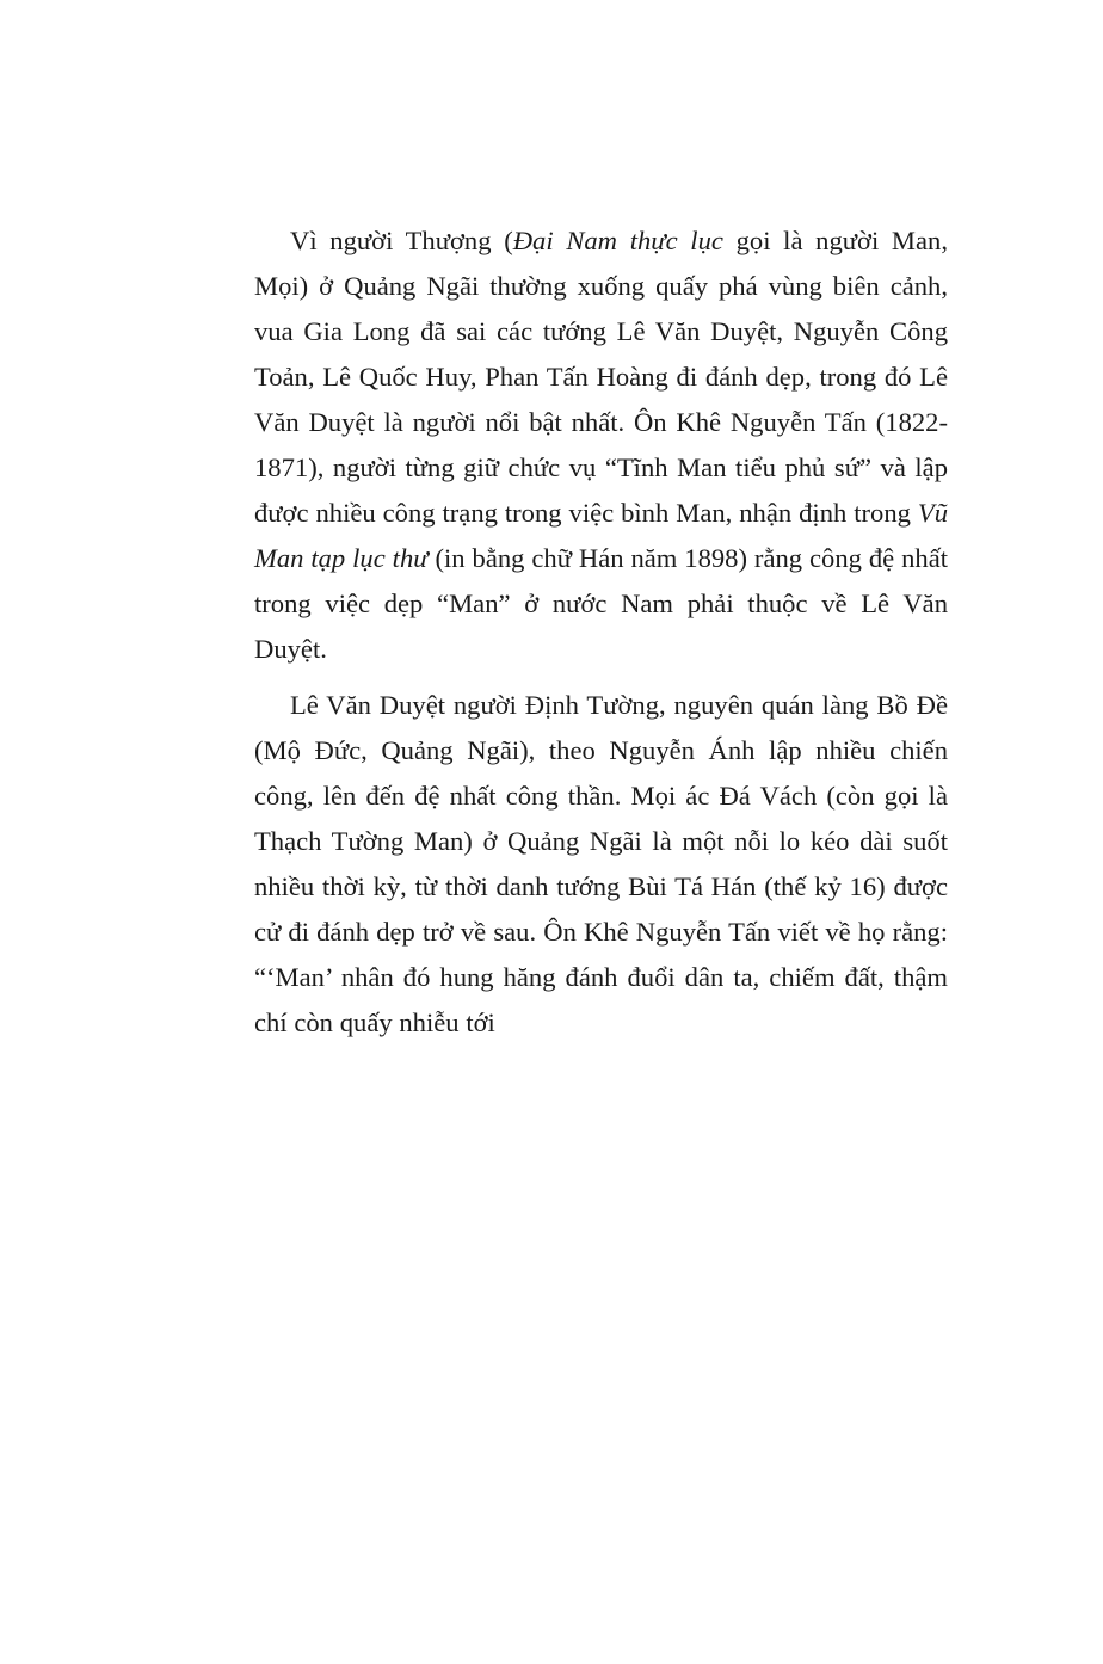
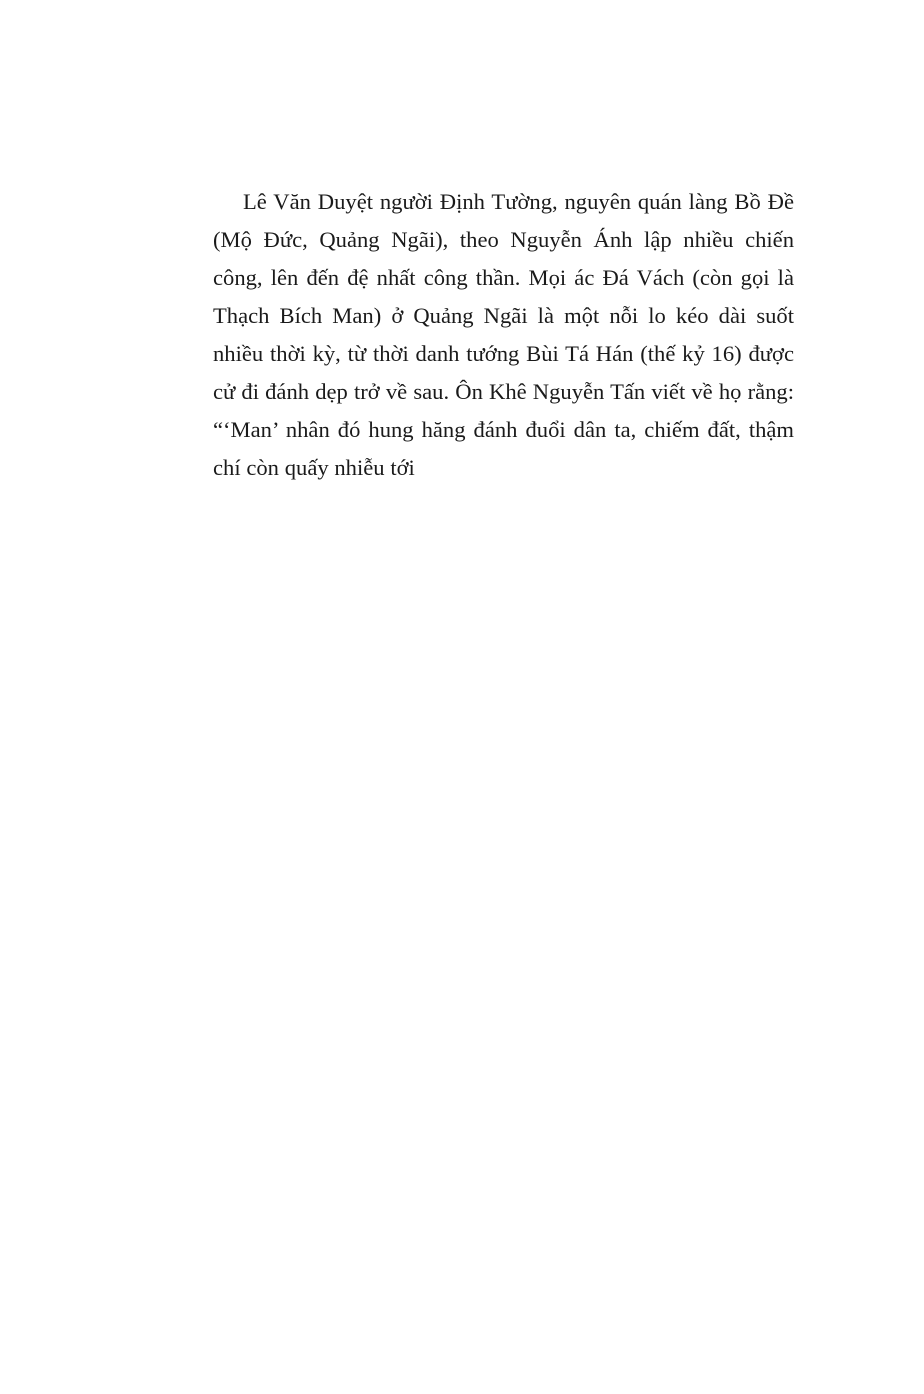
- Vì người Thượng (Đại Nam thực lục gọi là người Man, Mọi) ở Quảng Ngãi thường xuống quấy phá vùng biên cảnh, vua Gia Long đã sai các tướng Lê Văn Duyệt, Nguyễn Công Toản, Lê Quốc Huy, Phan Tấn Hoàng đi đánh dẹp, trong đó Lê Văn Duyệt là người nổi bật nhất. Ôn Khê Nguyễn Tấn (1822-1871), người từng giữ chức vụ “Tĩnh Man tiểu phủ sứ” và lập được nhiều công trạng trong việc bình Man, nhận định trong Vũ Man tạp lục thư (in bằng chữ Hán năm 1898) rằng công đệ nhất trong việc dẹp “Man” ở nước Nam phải thuộc về Lê Văn Duyệt.
- Lê Văn Duyệt người Định Tường, nguyên quán làng Bồ Đề (Mộ Đức, Quảng Ngãi), theo Nguyễn Ánh lập nhiều chiến công, lên đến đệ nhất công thần. Mọi ác Đá Vách (còn gọi là Thạch Tường Man) ở Quảng Ngãi là một nỗi lo kéo dài suốt nhiều thời kỳ, từ thời danh tướng Bùi Tá Hán (thế kỷ 16) được cử đi đánh dẹp trở về sau. Ôn Khê Nguyễn Tấn viết về họ rằng: “‘Man’ nhân đó hung hăng đánh đuổi dân ta, chiếm đất, thậm chí còn quấy nhiễu tới
+ Lê Văn Duyệt người Định Tường, nguyên quán làng Bồ Đề (Mộ Đức, Quảng Ngãi), theo Nguyễn Ánh lập nhiều chiến công, lên đến đệ nhất công thần. Mọi ác Đá Vách (còn gọi là Thạch Bích Man) ở Quảng Ngãi là một nỗi lo kéo dài suốt nhiều thời kỳ, từ thời danh tướng Bùi Tá Hán (thế kỷ 16) được cử đi đánh dẹp trở về sau. Ôn Khê Nguyễn Tấn viết về họ rằng: “‘Man’ nhân đó hung hăng đánh đuổi dân ta, chiếm đất, thậm chí còn quấy nhiễu tới
